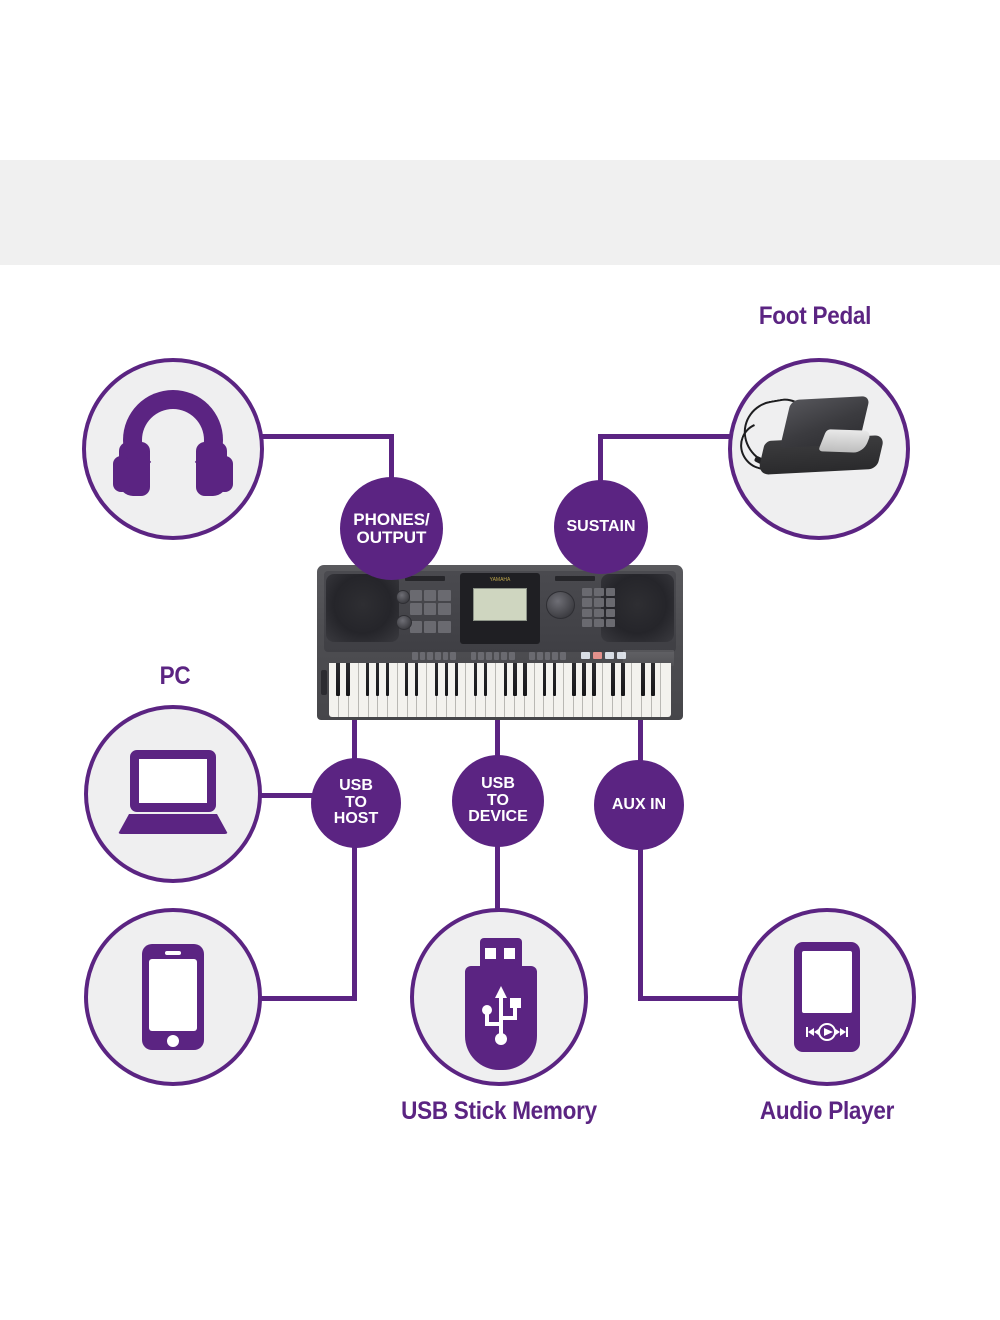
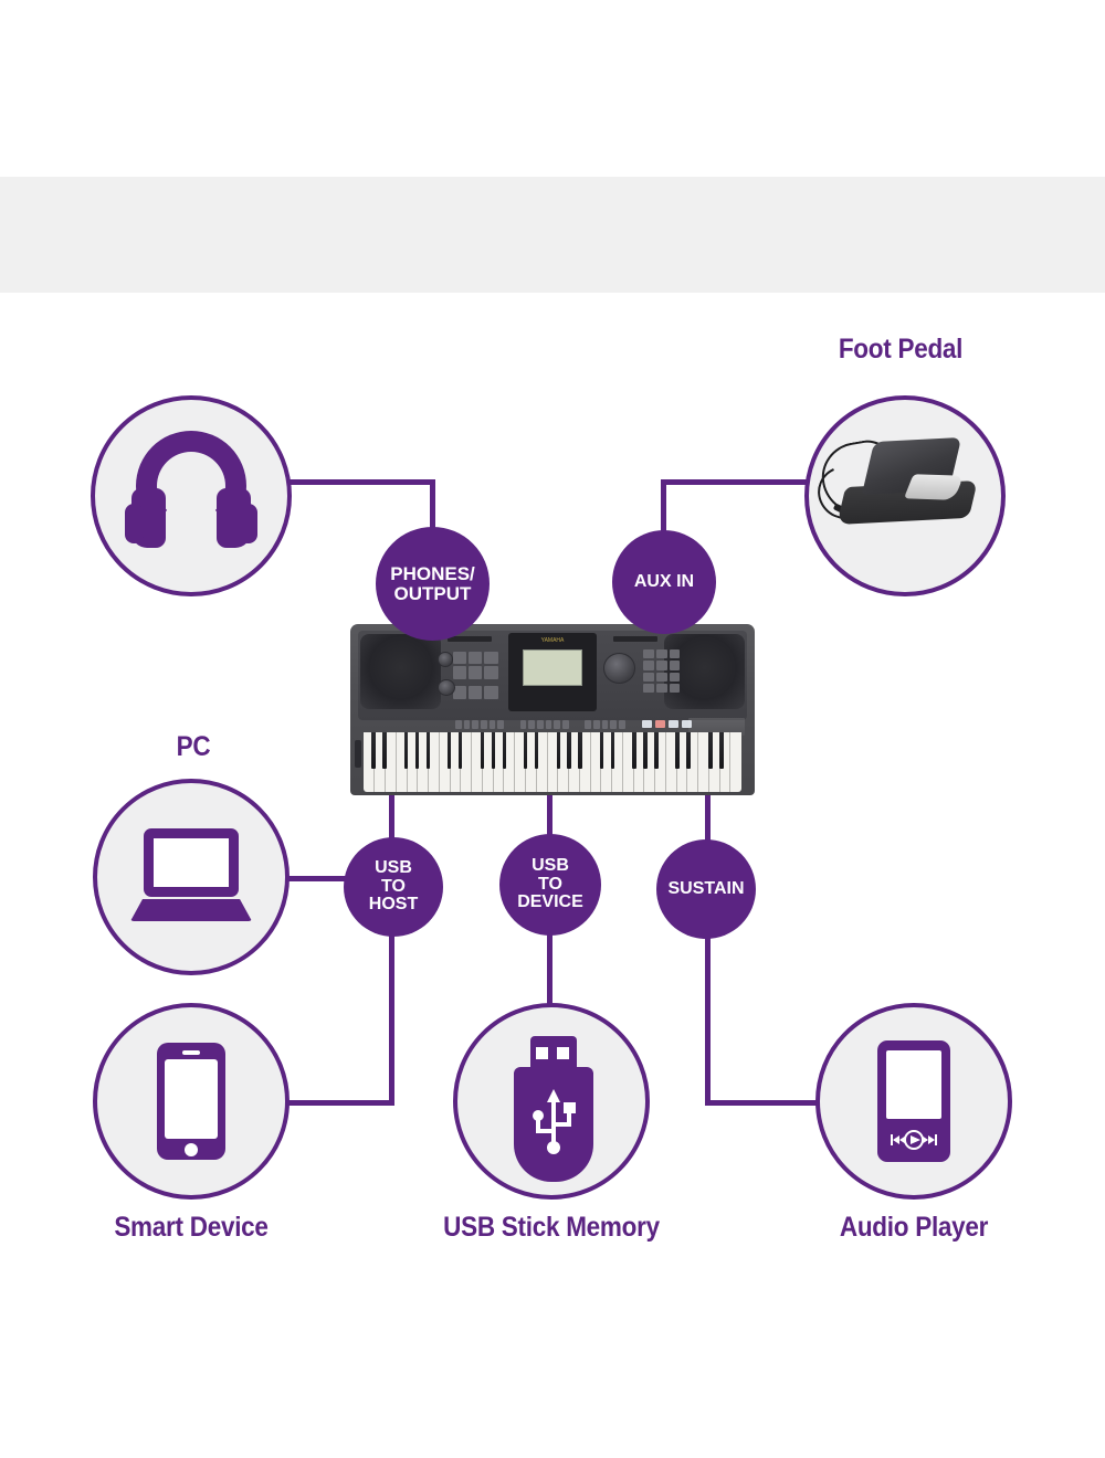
  Foot Pedal
  PHONES/
  OUTPUT
- SUSTAIN
+ AUX IN
  USB
  TO
  HOST
  USB
  TO
  DEVICE
- AUX IN
+ SUSTAIN
  PC
+ Smart Device
  USB Stick Memory
  Audio Player
